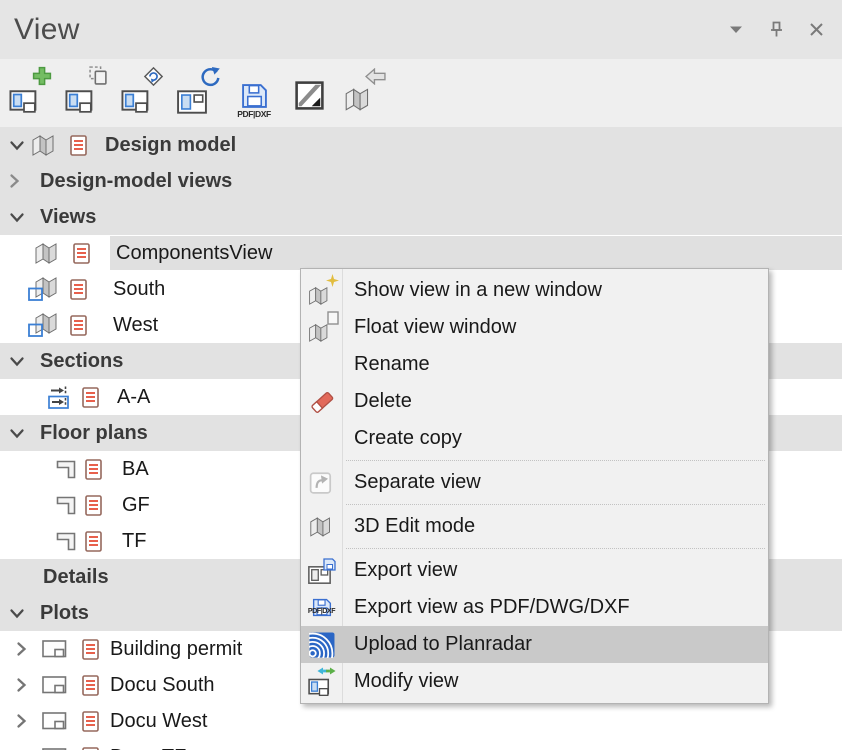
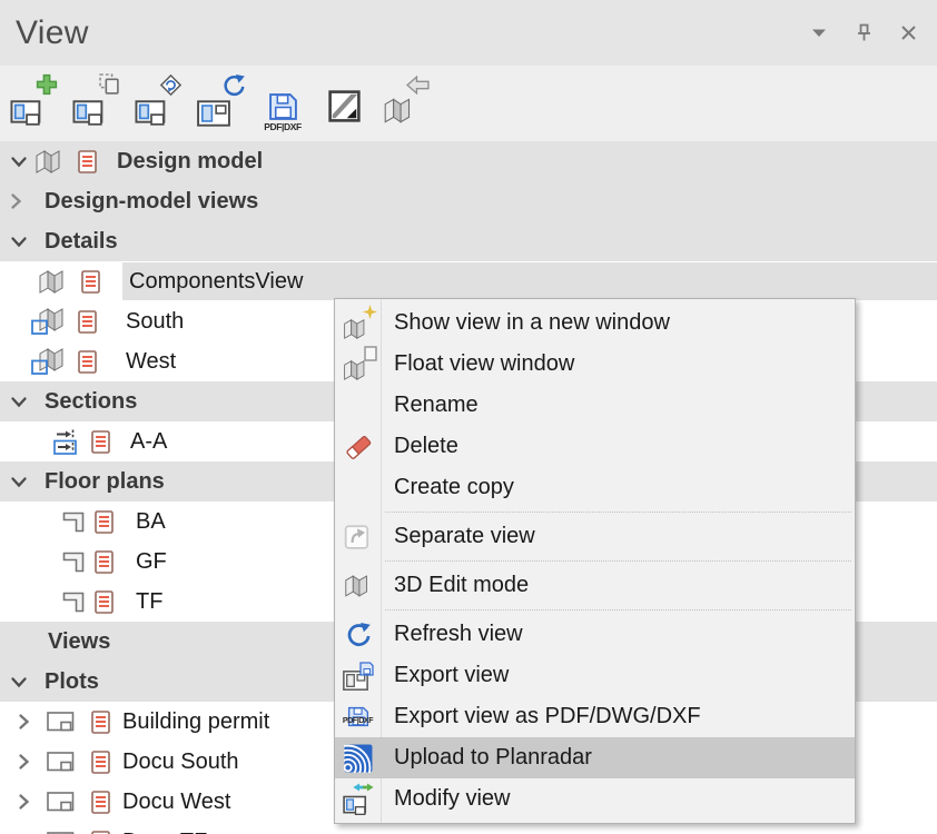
  View
  PDF|DXF
  Design model
  Design-model views
- Views
+ Details
  ComponentsView
  South
  West
  Sections
  A-A
  Floor plans
  BA
  GF
  TF
- Details
+ Views
  Plots
  Building permit
  Docu South
  Docu West
  Show view in a new window
  Float view window
  Rename
  Delete
  Create copy
  Separate view
  3D Edit mode
+ Refresh view
  Export view
  Export view as PDF/DWG/DXF
  Upload to Planradar
  Modify view
